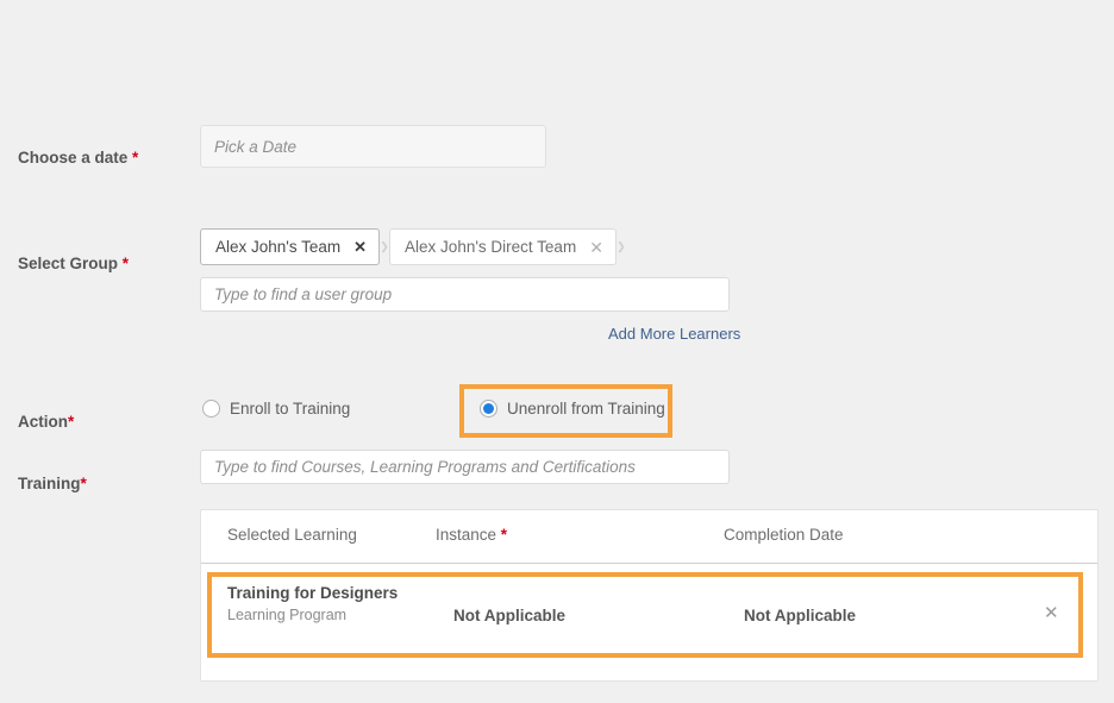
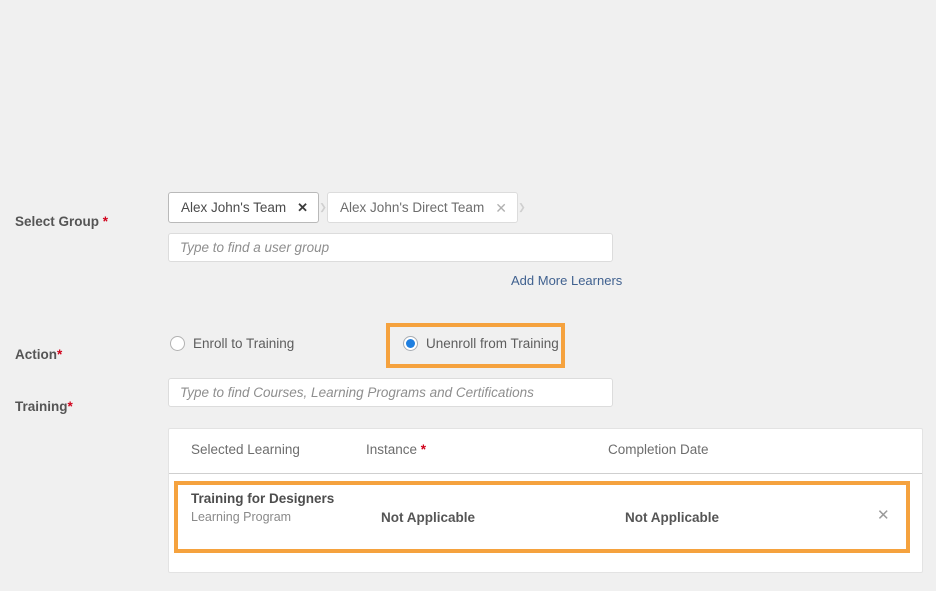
- Choose a date *
- Pick a Date
  Select Group *
  Alex John's Team
  ✕
  ❯
  Alex John's Direct Team
  ✕
  ❯
  Type to find a user group
  Add More Learners
  Action*
  Enroll to Training
  Unenroll from Training
  Training*
  Type to find Courses, Learning Programs and Certifications
  Selected Learning
  Instance *
  Completion Date
  Training for Designers
  Learning Program
  Not Applicable
  Not Applicable
  ✕
